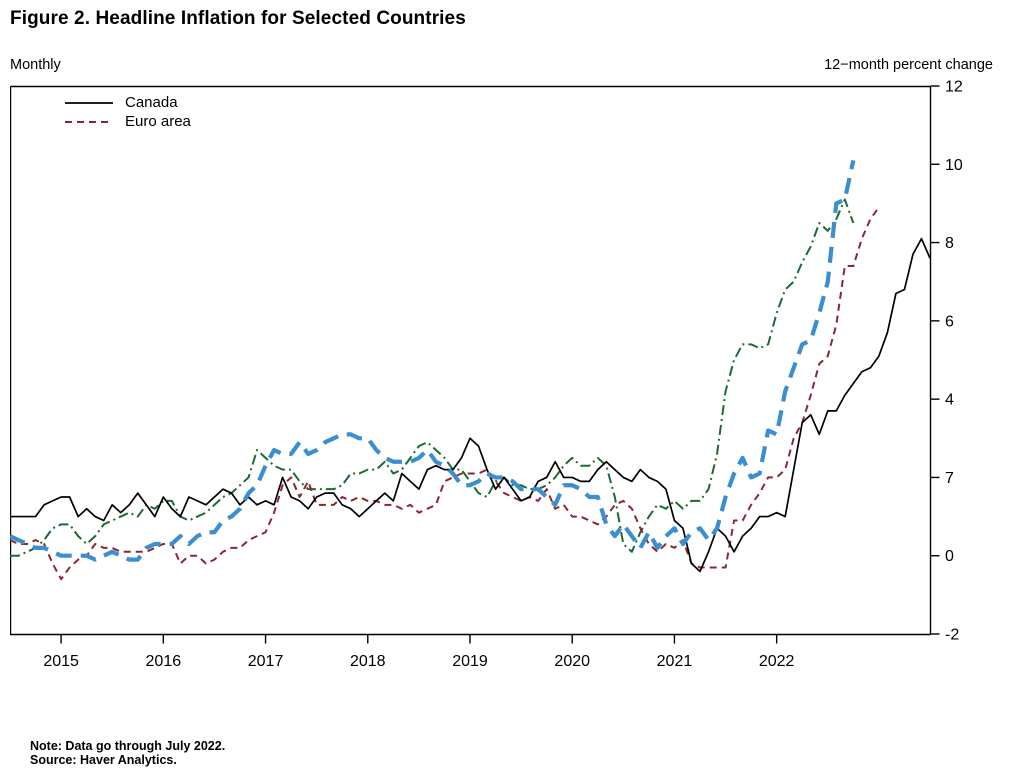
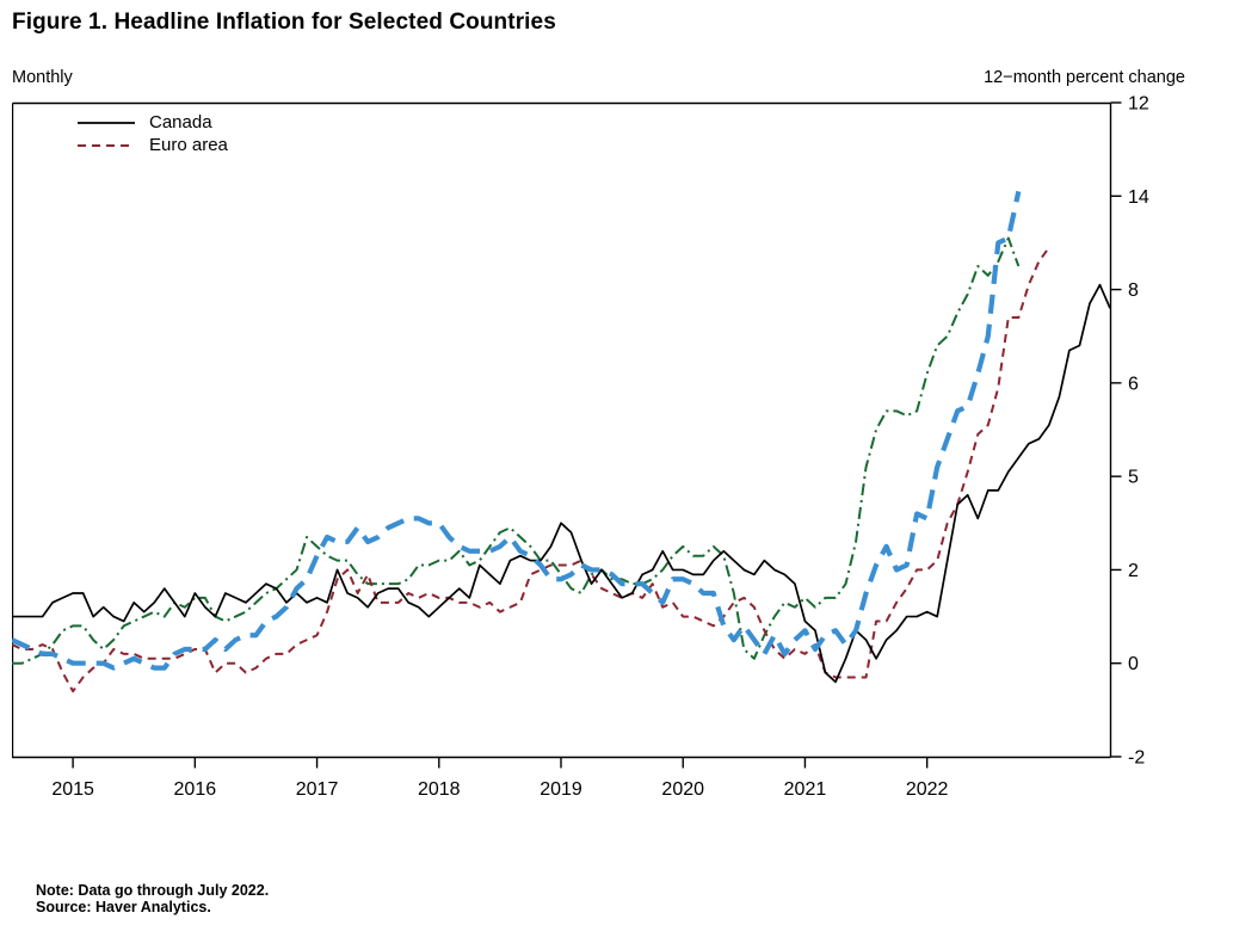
- Figure 2. Headline Inflation for Selected Countries
+ Figure 1. Headline Inflation for Selected Countries
  Monthly
  12−month percent change
  -2
  0
- 7
+ 2
- 4
+ 5
  6
  8
- 10
+ 14
  12
  2015
  2016
  2017
  2018
  2019
  2020
  2021
  2022
  Canada
  Euro area
  Note: Data go through July 2022.
  Source: Haver Analytics.
